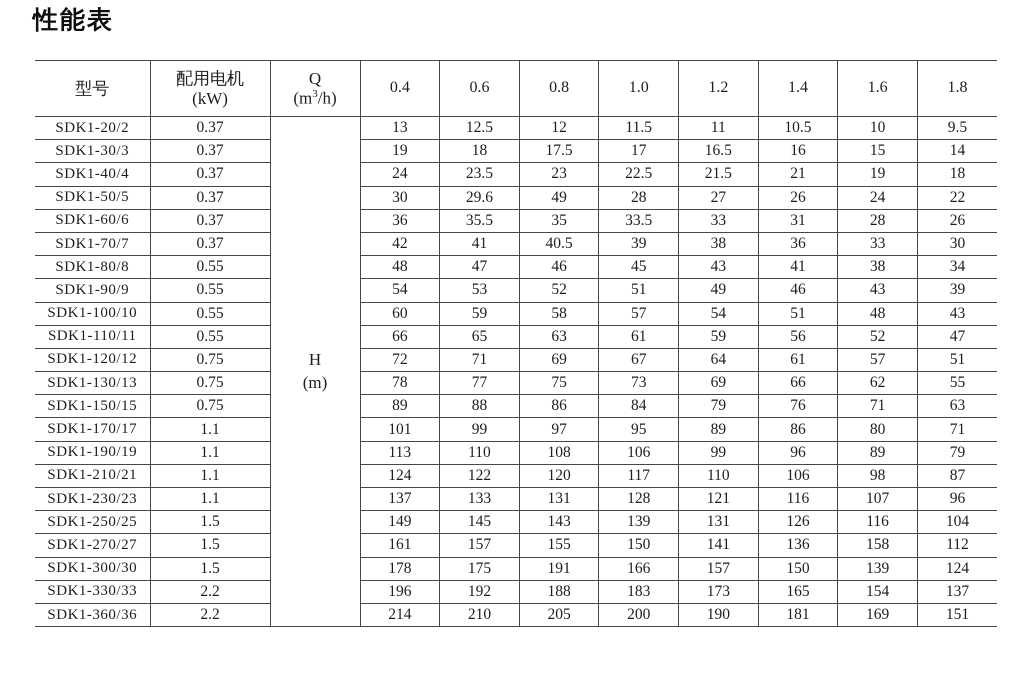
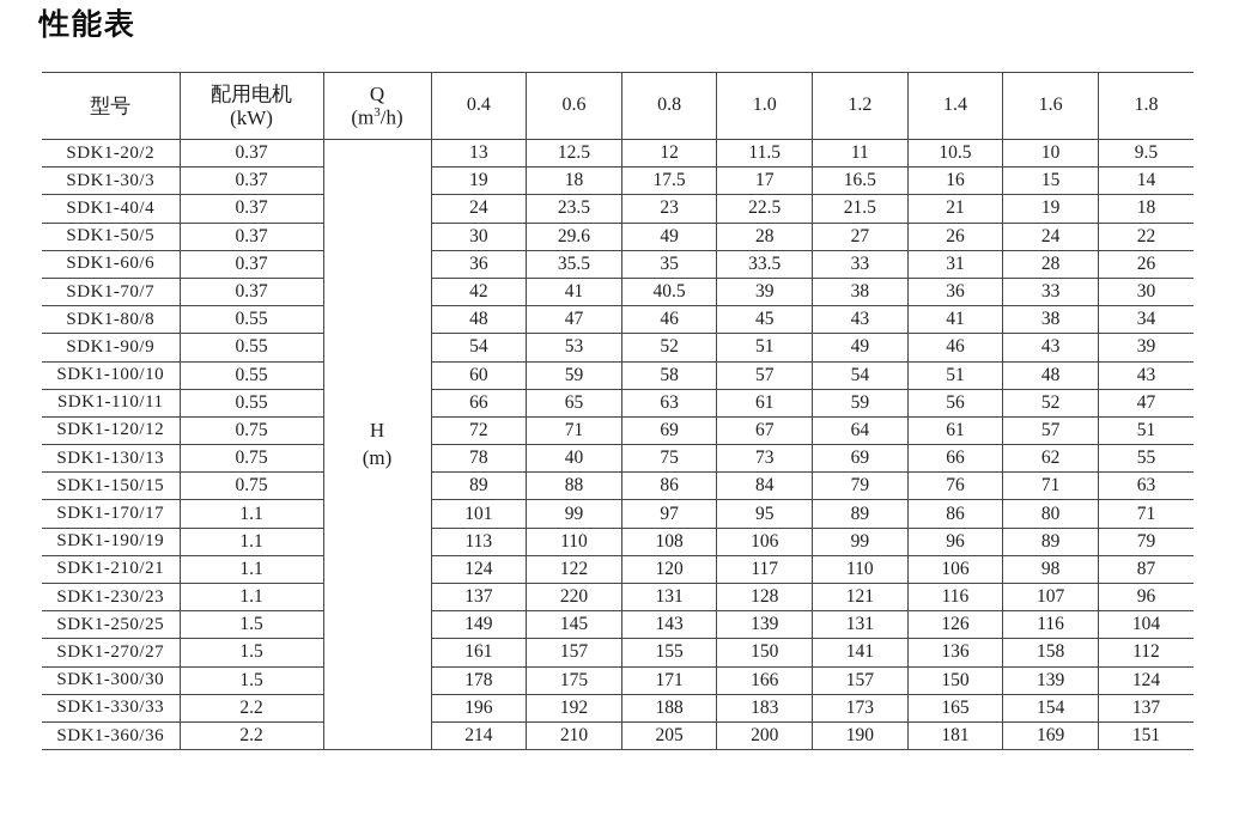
  性能表
  型号	配用电机 (kW)	Q (m3/h)	0.4	0.6	0.8	1.0	1.2	1.4	1.6	1.8
  SDK1-20/2	0.37	H(m)	13	12.5	12	11.5	11	10.5	10	9.5
  SDK1-30/3	0.37	19	18	17.5	17	16.5	16	15	14
  SDK1-40/4	0.37	24	23.5	23	22.5	21.5	21	19	18
  SDK1-50/5	0.37	30	29.6	49	28	27	26	24	22
  SDK1-60/6	0.37	36	35.5	35	33.5	33	31	28	26
  SDK1-70/7	0.37	42	41	40.5	39	38	36	33	30
  SDK1-80/8	0.55	48	47	46	45	43	41	38	34
  SDK1-90/9	0.55	54	53	52	51	49	46	43	39
  SDK1-100/10	0.55	60	59	58	57	54	51	48	43
  SDK1-110/11	0.55	66	65	63	61	59	56	52	47
  SDK1-120/12	0.75	72	71	69	67	64	61	57	51
- SDK1-130/13	0.75	78	77	75	73	69	66	62	55
+ SDK1-130/13	0.75	78	40	75	73	69	66	62	55
  SDK1-150/15	0.75	89	88	86	84	79	76	71	63
  SDK1-170/17	1.1	101	99	97	95	89	86	80	71
  SDK1-190/19	1.1	113	110	108	106	99	96	89	79
  SDK1-210/21	1.1	124	122	120	117	110	106	98	87
- SDK1-230/23	1.1	137	133	131	128	121	116	107	96
+ SDK1-230/23	1.1	137	220	131	128	121	116	107	96
  SDK1-250/25	1.5	149	145	143	139	131	126	116	104
  SDK1-270/27	1.5	161	157	155	150	141	136	158	112
- SDK1-300/30	1.5	178	175	191	166	157	150	139	124
+ SDK1-300/30	1.5	178	175	171	166	157	150	139	124
  SDK1-330/33	2.2	196	192	188	183	173	165	154	137
  SDK1-360/36	2.2	214	210	205	200	190	181	169	151
